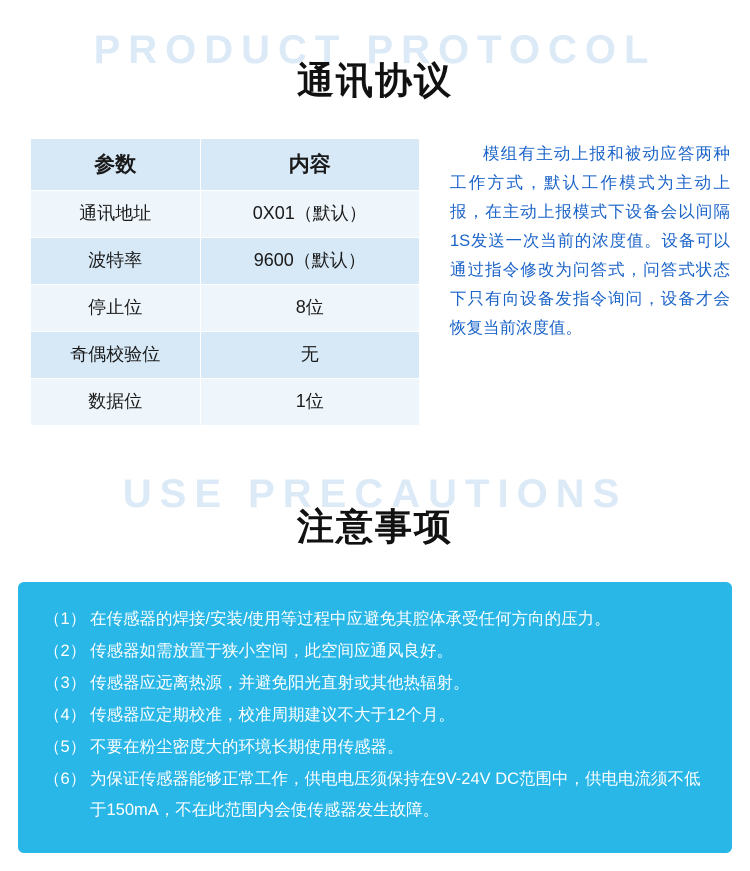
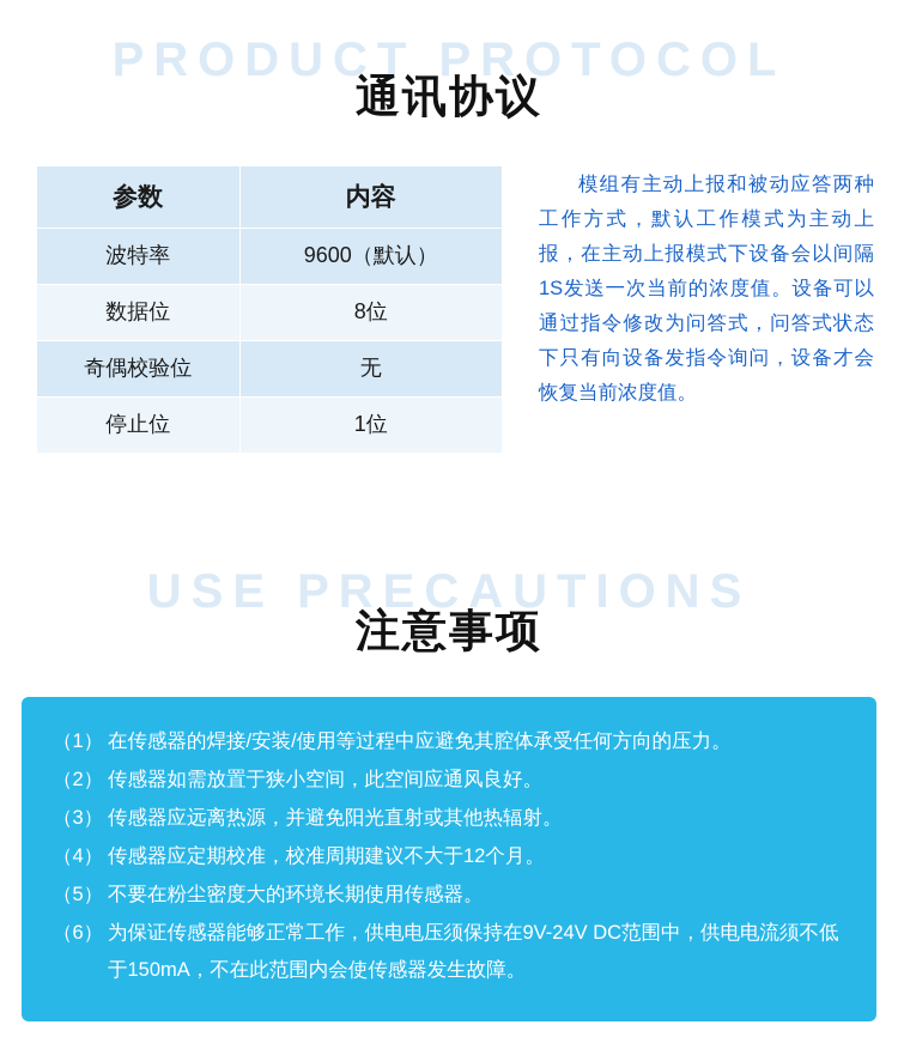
  PRODUCT PROTOCOL
  通讯协议
  参数	内容
- 通讯地址	0X01（默认）
  波特率	9600（默认）
- 停止位	8位
+ 数据位	8位
  奇偶校验位	无
- 数据位	1位
+ 停止位	1位
  模组有主动上报和被动应答两种工作方式，默认工作模式为主动上报，在主动上报模式下设备会以间隔1S发送一次当前的浓度值。设备可以通过指令修改为问答式，问答式状态下只有向设备发指令询问，设备才会恢复当前浓度值。
  USE PRECAUTIONS
  注意事项
  （1）
  在传感器的焊接/安装/使用等过程中应避免其腔体承受任何方向的压力。
  （2）
  传感器如需放置于狭小空间，此空间应通风良好。
  （3）
  传感器应远离热源，并避免阳光直射或其他热辐射。
  （4）
  传感器应定期校准，校准周期建议不大于12个月。
  （5）
  不要在粉尘密度大的环境长期使用传感器。
  （6）
  为保证传感器能够正常工作，供电电压须保持在9V-24V DC范围中，供电电流须不低于150mA，不在此范围内会使传感器发生故障。
